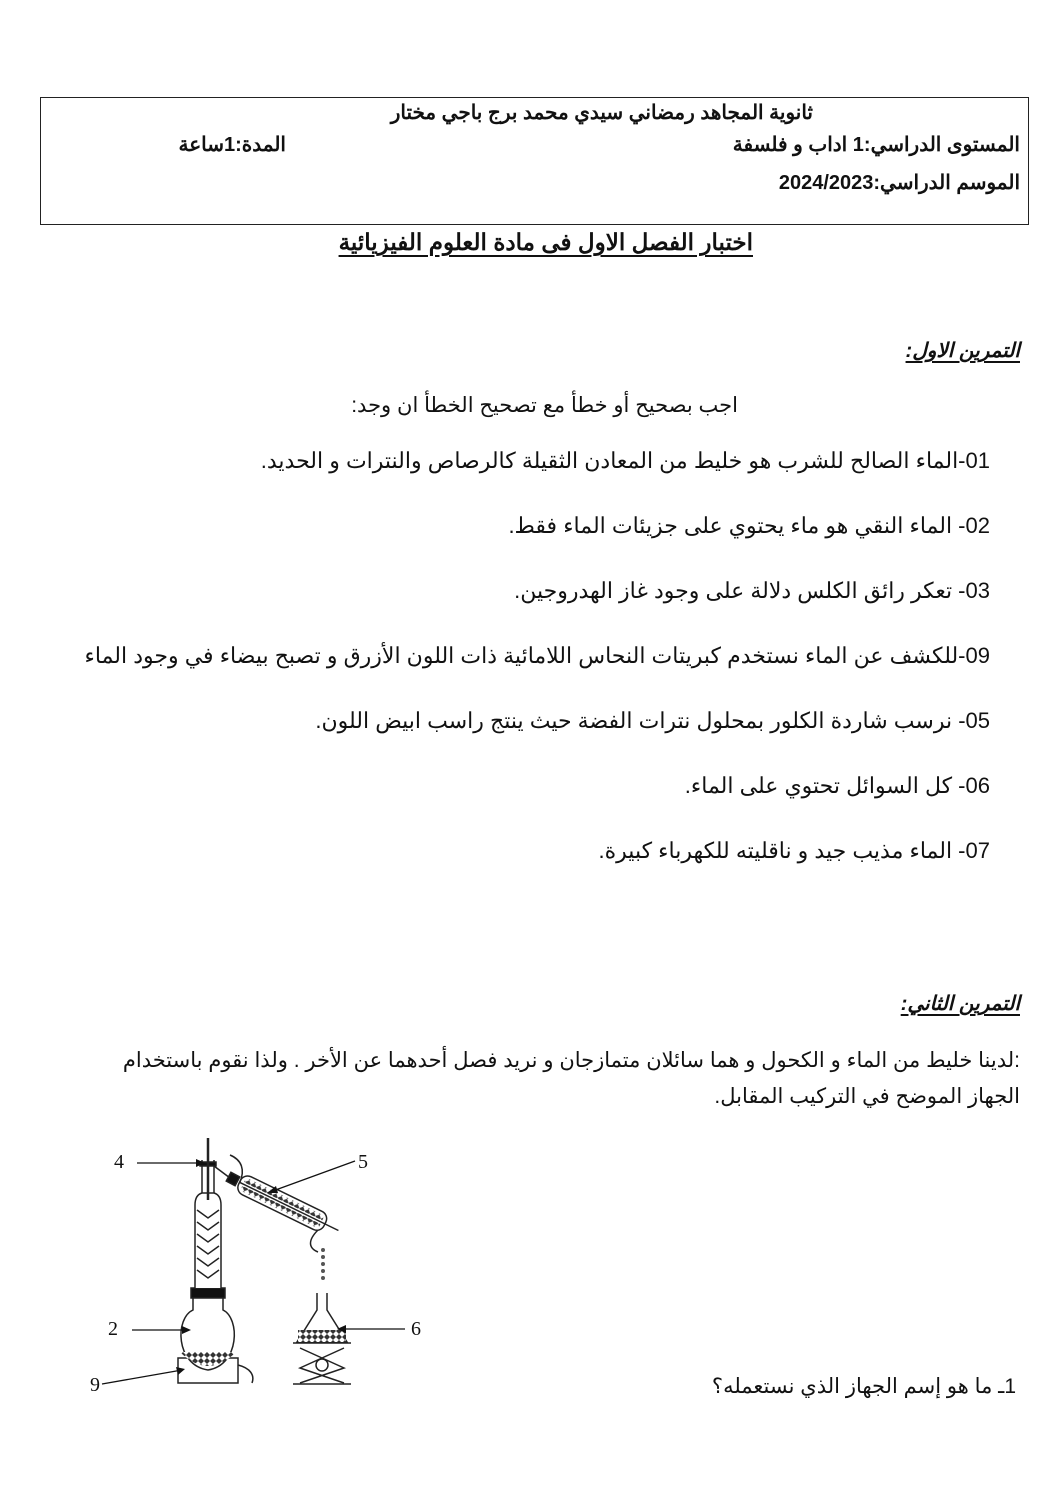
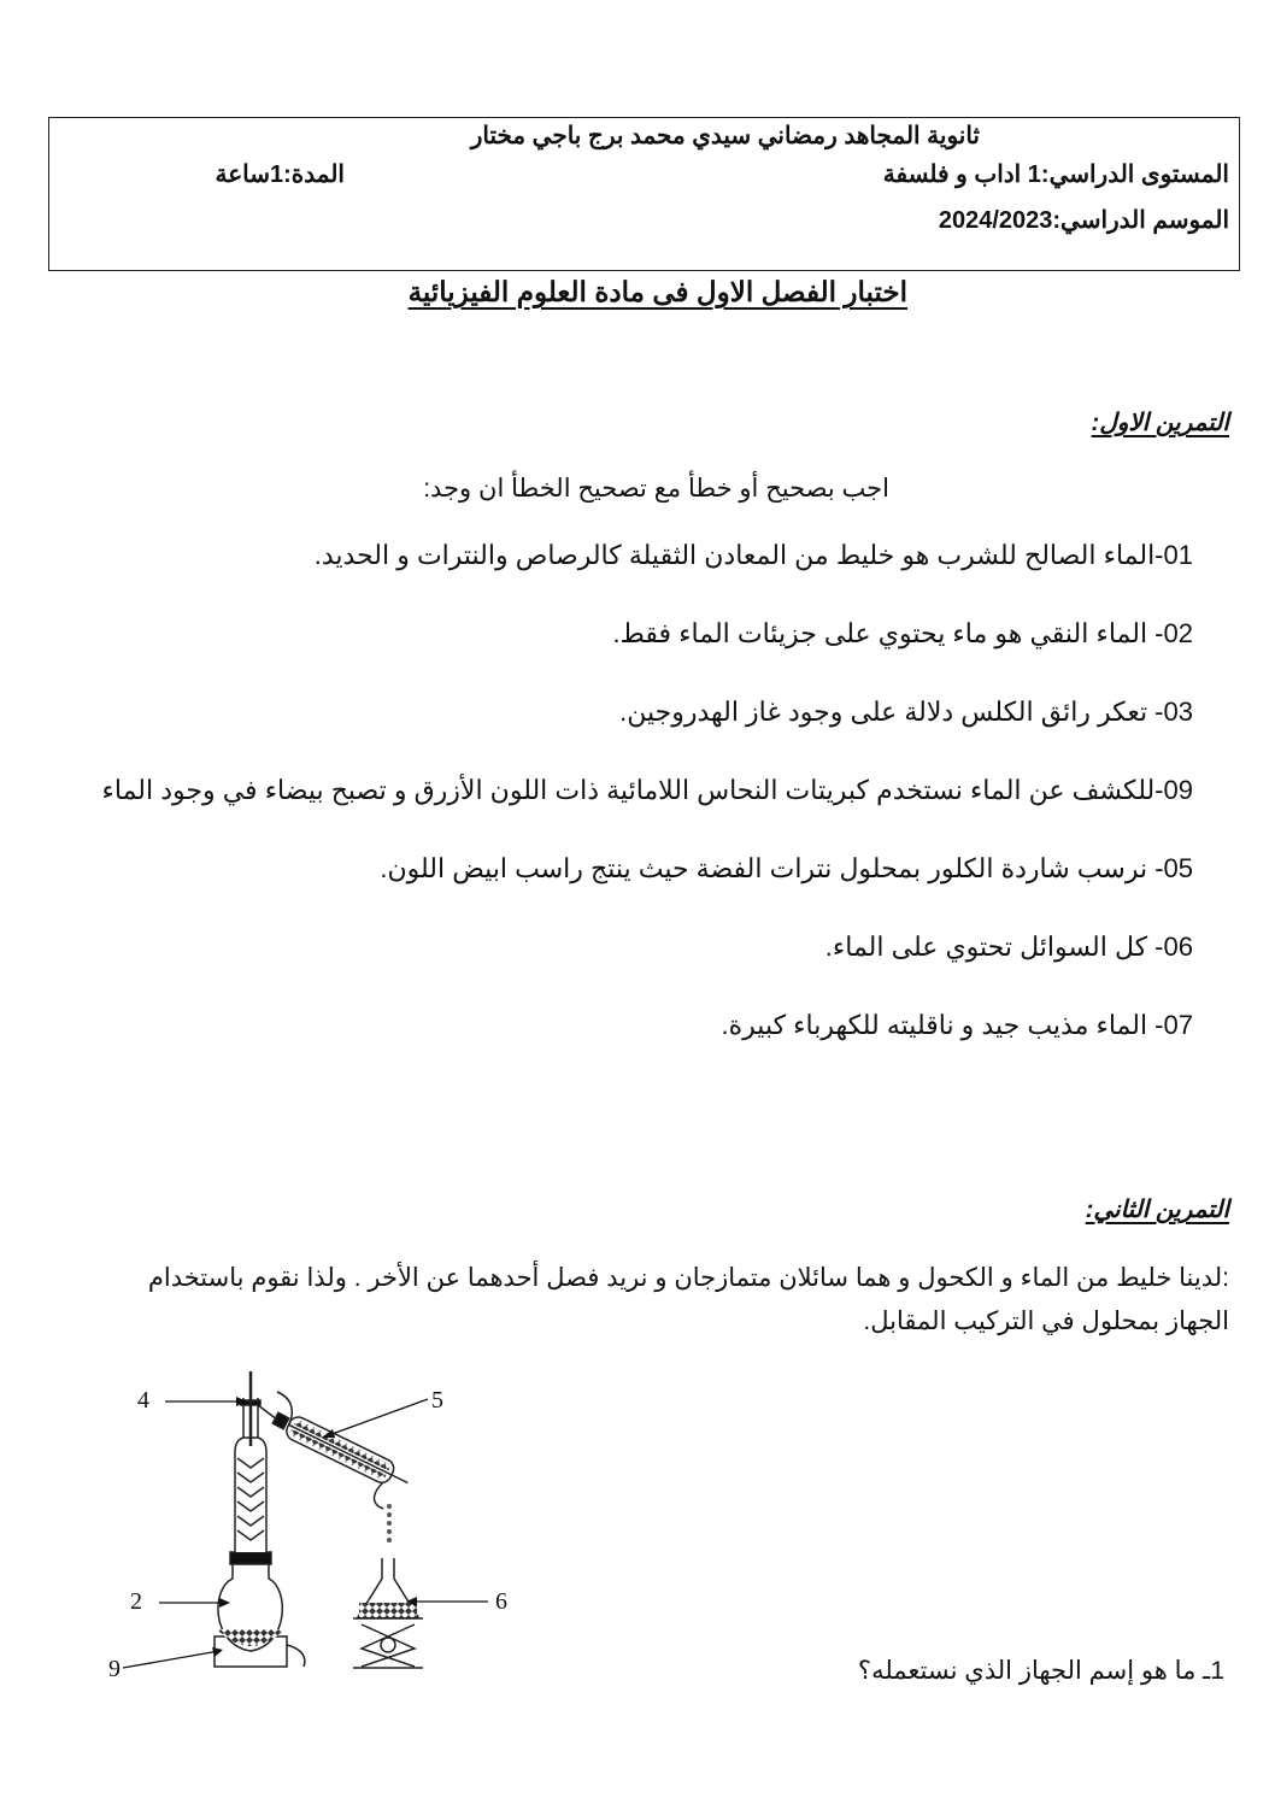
  ثانوية المجاهد رمضاني سيدي محمد برج باجي مختار
  المستوى الدراسي:1 اداب و فلسفة
  المدة:1ساعة
  الموسم الدراسي:2024/2023
  اختبار الفصل الاول فى مادة العلوم الفيزيائية
  التمرين الاول:
  اجب بصحيح أو خطأ مع تصحيح الخطأ ان وجد:
  01-الماء الصالح للشرب هو خليط من المعادن الثقيلة كالرصاص والنترات و الحديد.
  02- الماء النقي هو ماء يحتوي على جزيئات الماء فقط.
  03- تعكر رائق الكلس دلالة على وجود غاز الهدروجين.
  09-للكشف عن الماء نستخدم كبريتات النحاس اللامائية ذات اللون الأزرق و تصبح بيضاء في وجود الماء
  05- نرسب شاردة الكلور بمحلول نترات الفضة حيث ينتج راسب ابيض اللون.
  06- كل السوائل تحتوي على الماء.
  07- الماء مذيب جيد و ناقليته للكهرباء كبيرة.
  التمرين الثاني:
  :لدينا خليط من الماء و الكحول و هما سائلان متمازجان و نريد فصل أحدهما عن الأخر . ولذا نقوم باستخدام
- الجهاز الموضح في التركيب المقابل.
+ الجهاز بمحلول في التركيب المقابل.
  4
  5
  2
  6
  9
  1ـ ما هو إسم الجهاز الذي نستعمله؟
